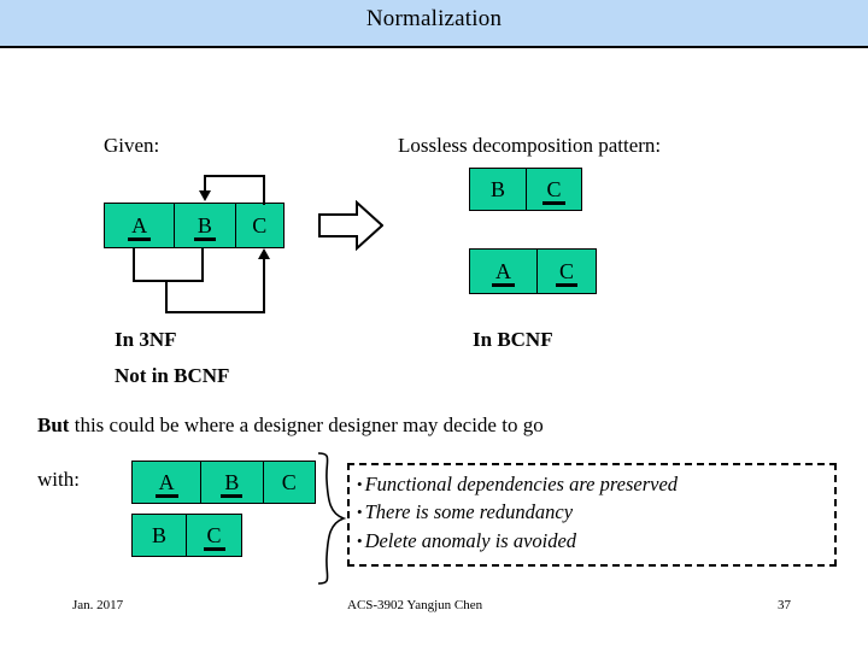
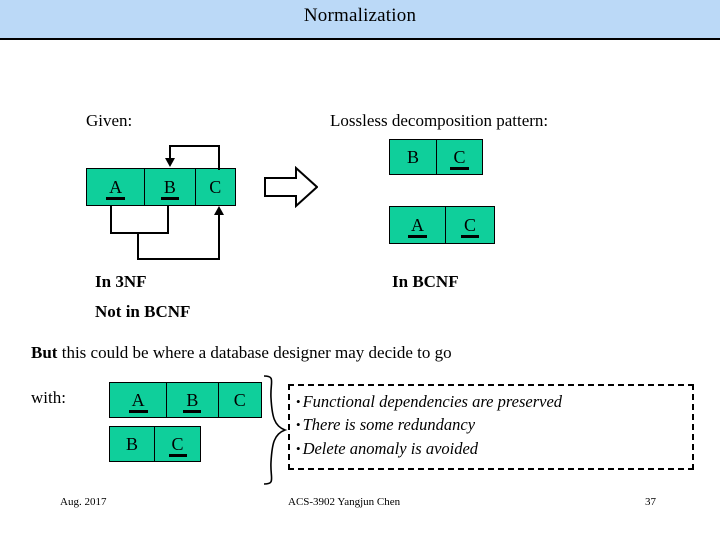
  Normalization
  Given:
  Lossless decomposition pattern:
  A
  B
  C
  B
  C
  A
  C
  In 3NF
  Not in BCNF
  In BCNF
- But this could be where a designer designer may decide to go
+ But this could be where a database designer may decide to go
  with:
  A
  B
  C
  B
  C
  • Functional dependencies are preserved
  • There is some redundancy
  • Delete anomaly is avoided
- Jan. 2017
+ Aug. 2017
  ACS-3902 Yangjun Chen
  37
